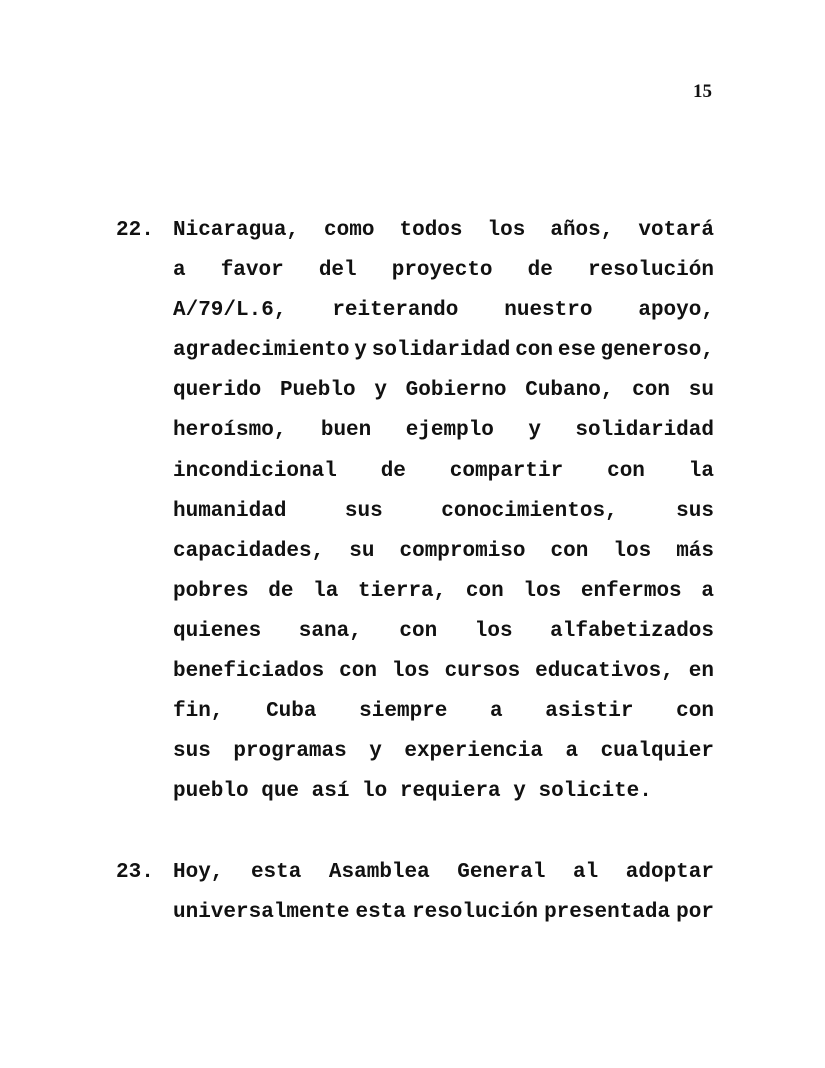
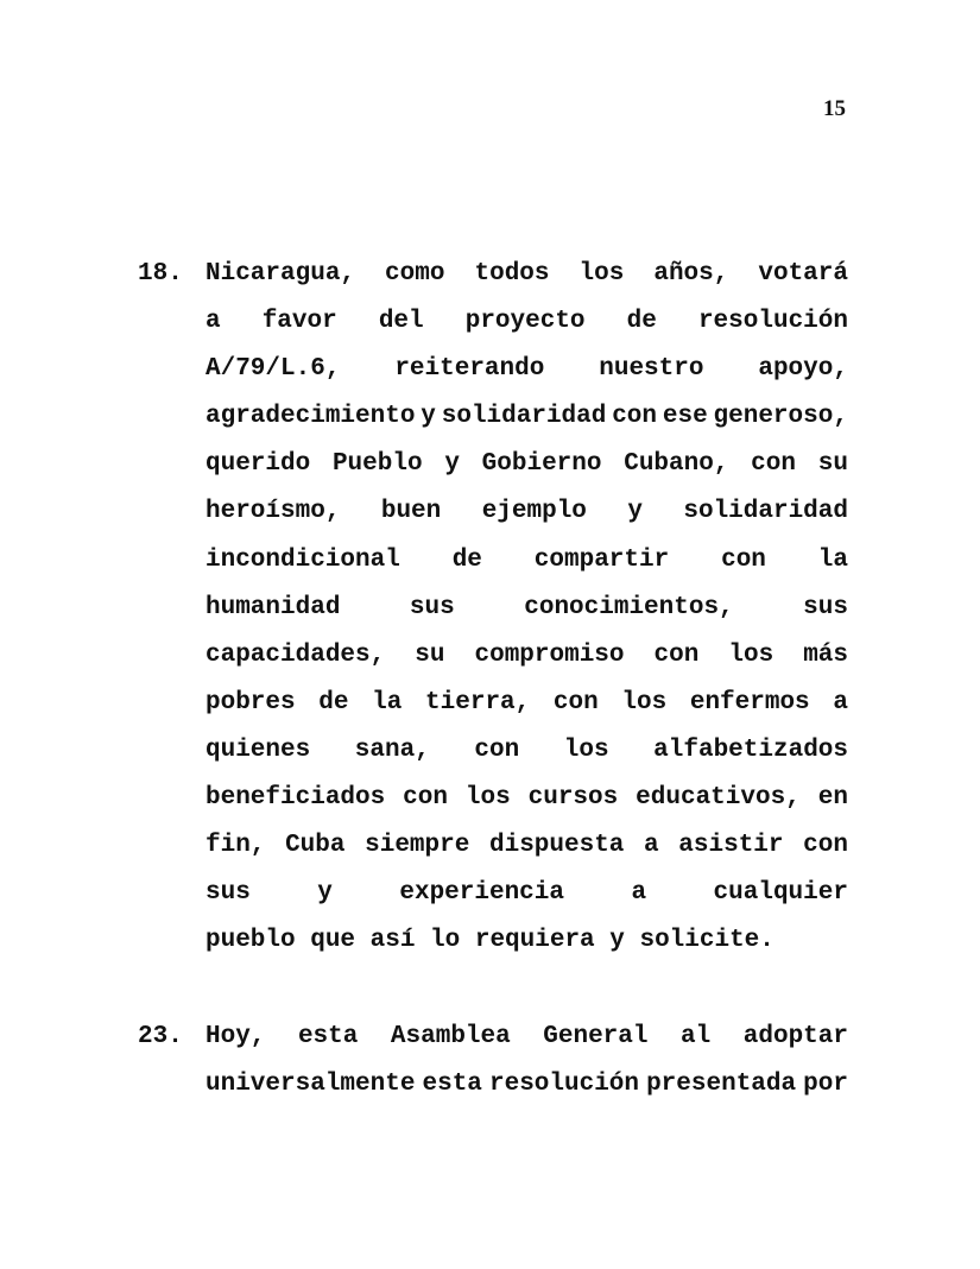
  15
- 22.
+ 18.
  Nicaragua,
  como
  todos
  los
  años,
  votará
  a
  favor
  del
  proyecto
  de
  resolución
  A/79/L.6,
  reiterando
  nuestro
  apoyo,
  agradecimiento
  y
  solidaridad
  con
  ese
  generoso,
  querido
  Pueblo
  y
  Gobierno
  Cubano,
  con
  su
  heroísmo,
  buen
  ejemplo
  y
  solidaridad
  incondicional
  de
  compartir
  con
  la
  humanidad
  sus
  conocimientos,
  sus
  capacidades,
  su
  compromiso
  con
  los
  más
  pobres
  de
  la
  tierra,
  con
  los
  enfermos
  a
  quienes
  sana,
  con
  los
  alfabetizados
  beneficiados
  con
  los
  cursos
  educativos,
  en
  fin,
  Cuba
  siempre
+ dispuesta
  a
  asistir
  con
  sus
- programas
  y
  experiencia
  a
  cualquier
  pueblo
  que
  así
  lo
  requiera
  y
  solicite.
  23.
  Hoy,
  esta
  Asamblea
  General
  al
  adoptar
  universalmente
  esta
  resolución
  presentada
  por
